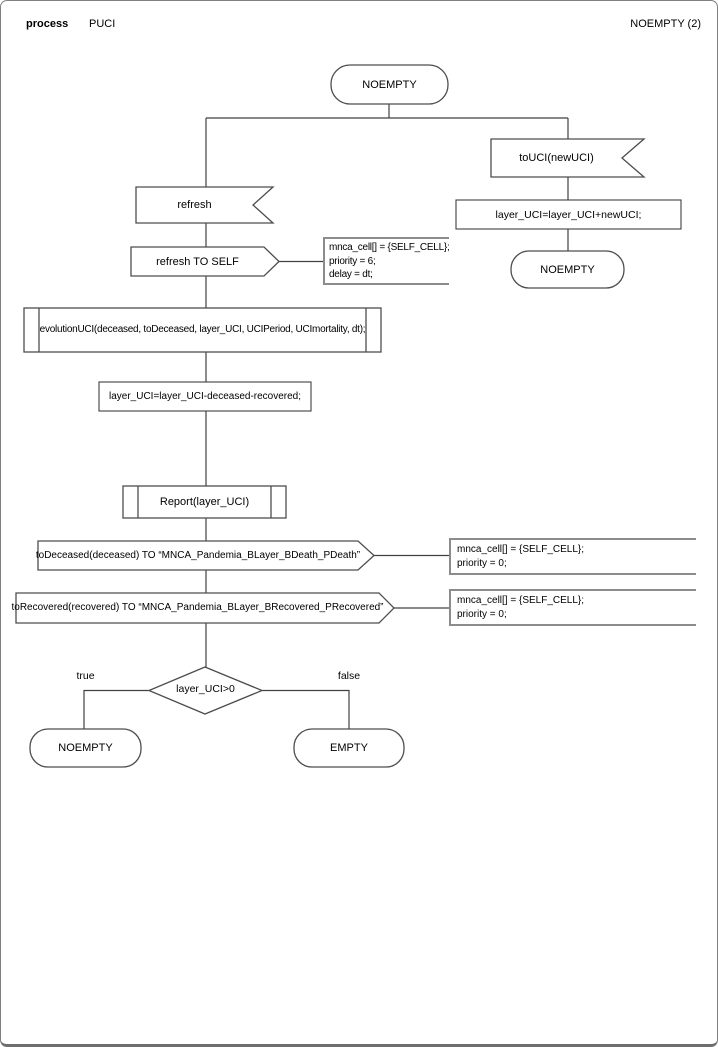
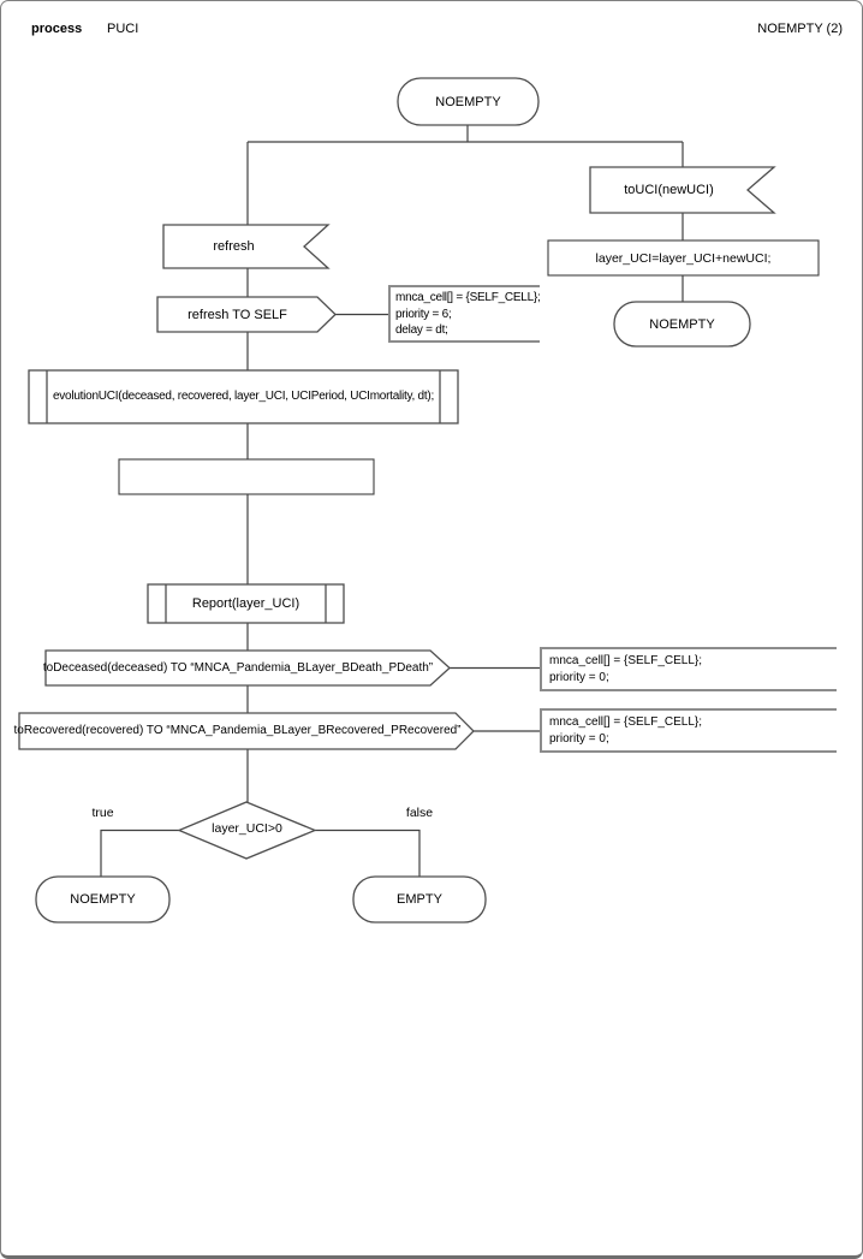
  process
  PUCI
  NOEMPTY (2)
  NOEMPTY
  toUCI(newUCI)
  layer_UCI=layer_UCI+newUCI;
  NOEMPTY
  refresh
  refresh TO SELF
  mnca_cell[] = {SELF_CELL};
  priority = 6;
  delay = dt;
- evolutionUCI(deceased, toDeceased, layer_UCI, UCIPeriod, UCImortality, dt);
+ evolutionUCI(deceased, recovered, layer_UCI, UCIPeriod, UCImortality, dt);
- layer_UCI=layer_UCI-deceased-recovered;
  Report(layer_UCI)
  toDeceased(deceased) TO “MNCA_Pandemia_BLayer_BDeath_PDeath”
  mnca_cell[] = {SELF_CELL};
  priority = 0;
  toRecovered(recovered) TO “MNCA_Pandemia_BLayer_BRecovered_PRecovered”
  mnca_cell[] = {SELF_CELL};
  priority = 0;
  layer_UCI>0
  true
  false
  NOEMPTY
  EMPTY
